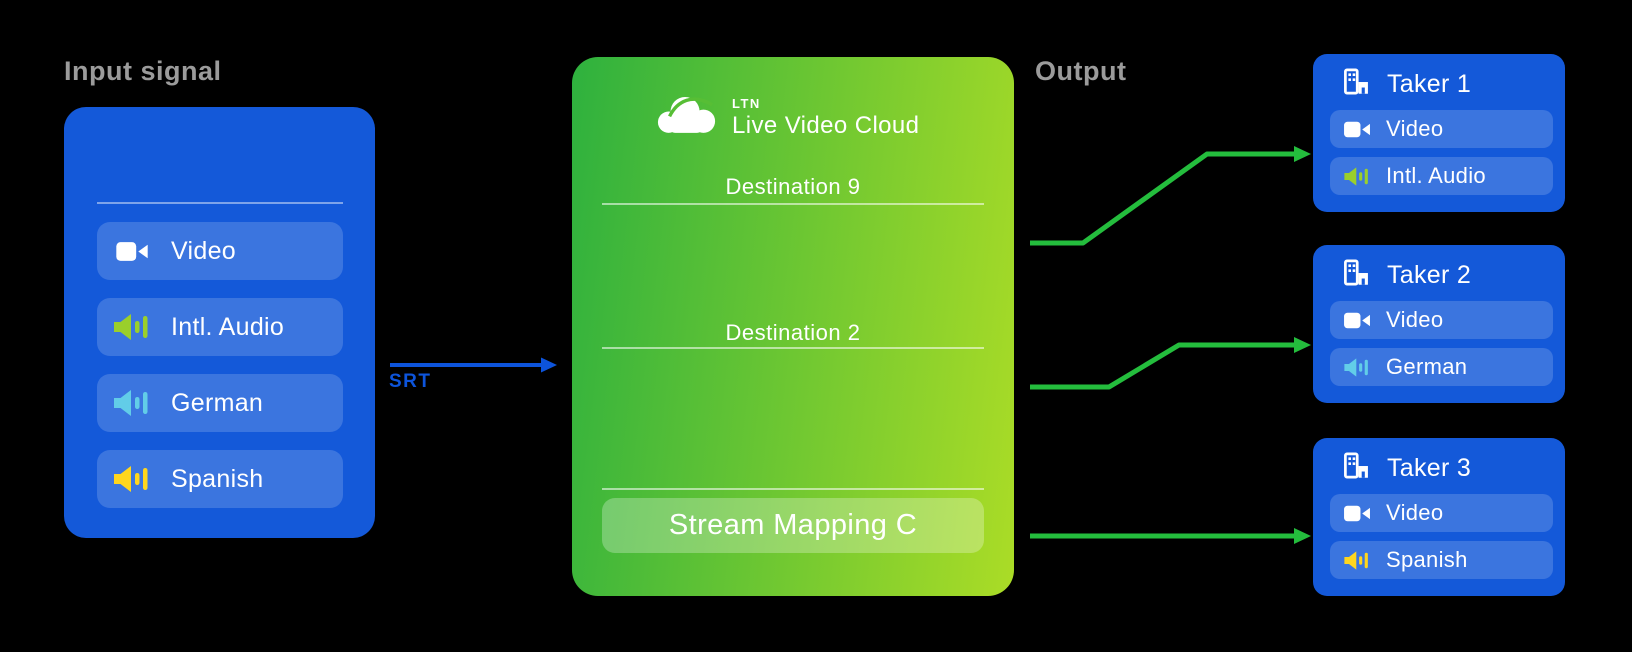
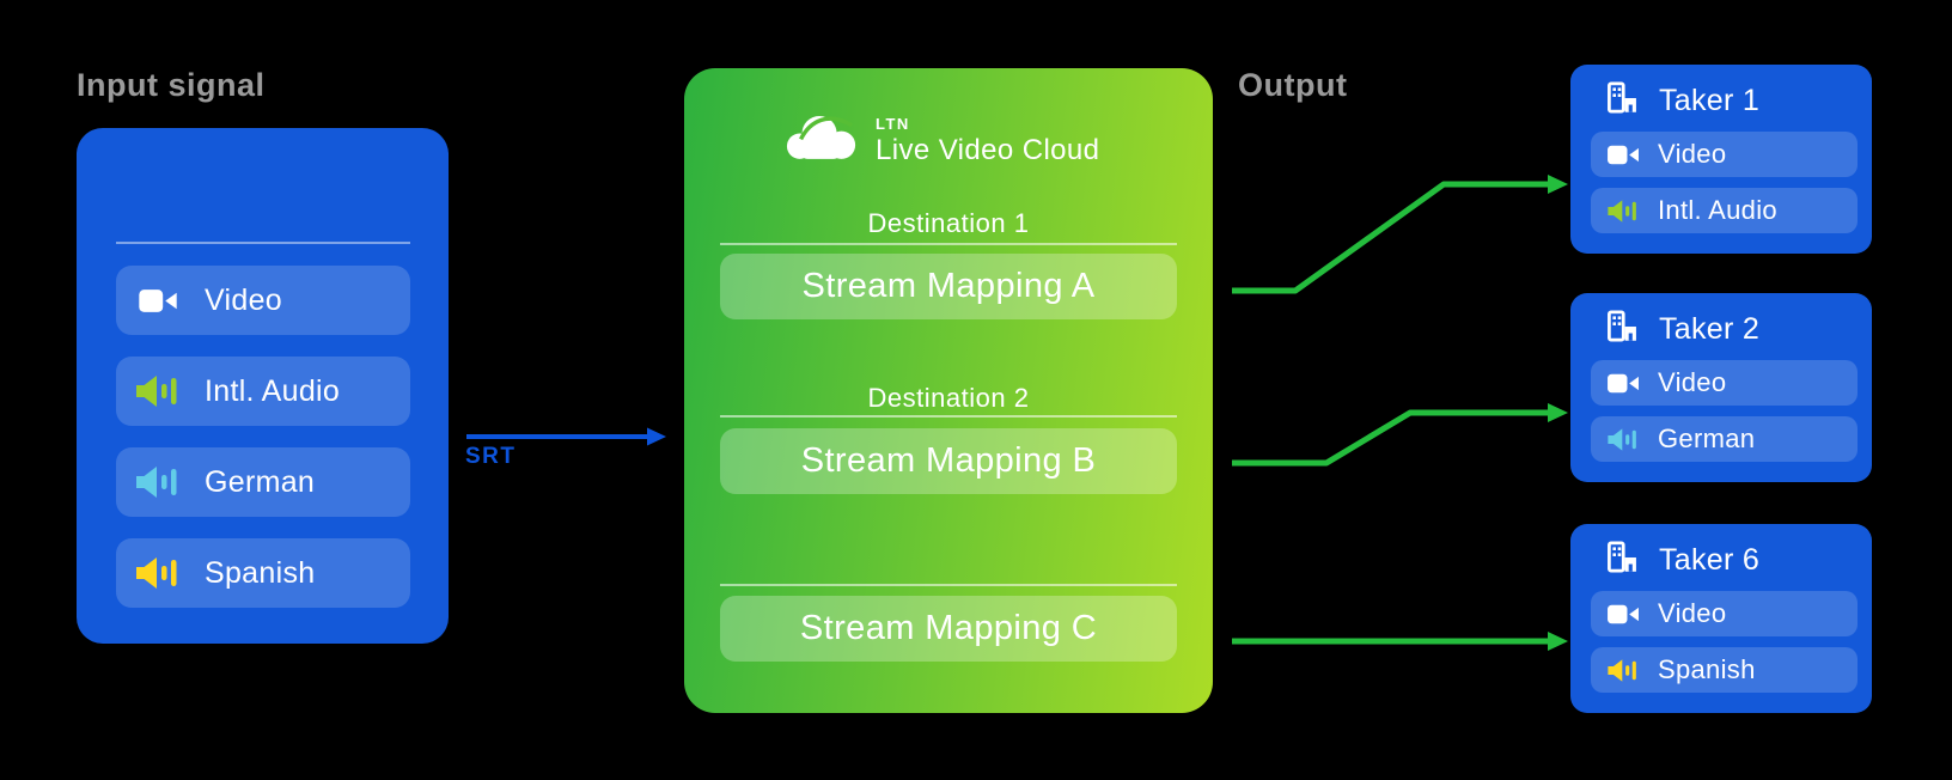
  Input signal
  Output
  Video
  Intl. Audio
  German
  Spanish
  SRT
  LTN
  Live Video Cloud
- Destination 9
+ Destination 1
+ Stream Mapping A
  Destination 2
+ Stream Mapping B
  Stream Mapping C
  Taker 1
  Video
  Intl. Audio
  Taker 2
  Video
  German
- Taker 3
+ Taker 6
  Video
  Spanish
